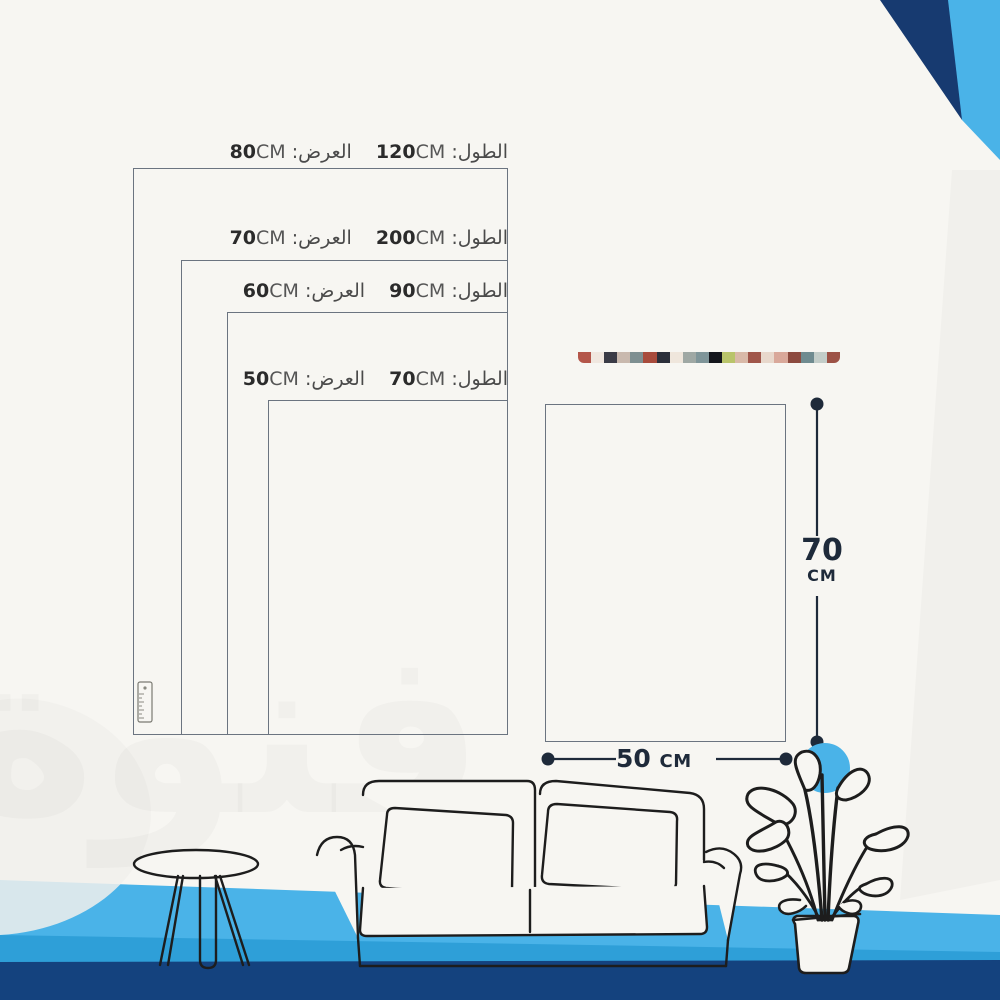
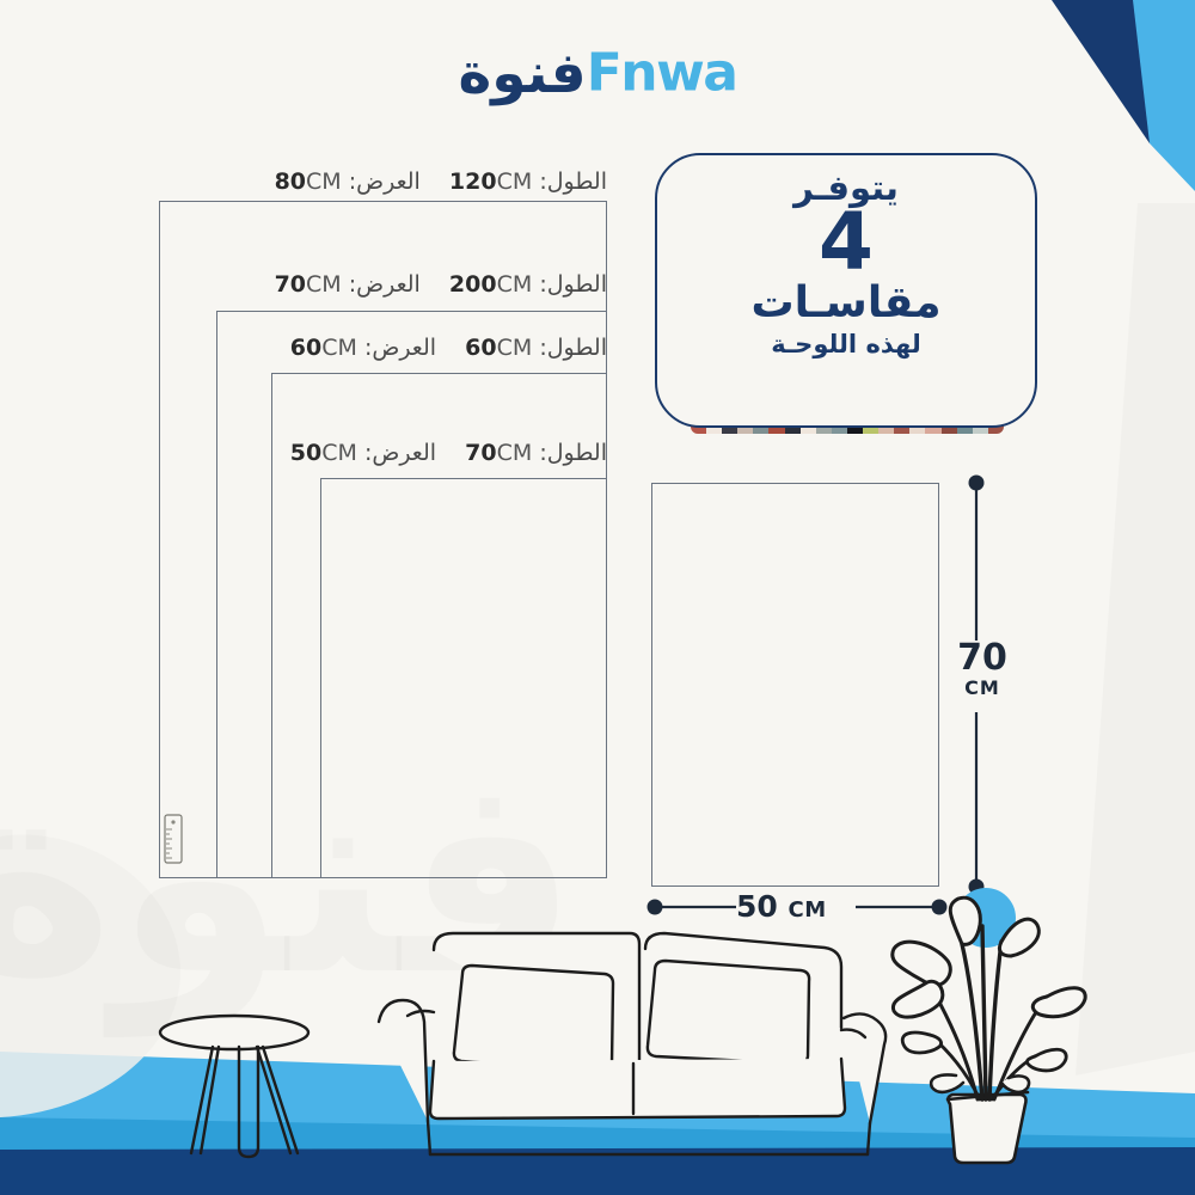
  فنو
+ فنوة Fnwa
  الطول: 120CM العرض: 80CM
  الطول: 200CM العرض: 70CM
- الطول: 90CM العرض: 60CM
+ الطول: 60CM العرض: 60CM
  الطول: 70CM العرض: 50CM
+ يتوفـر
+ 4
+ مقاسـات
+ لهذه اللوحـة
  70
  CM
  50 CM
